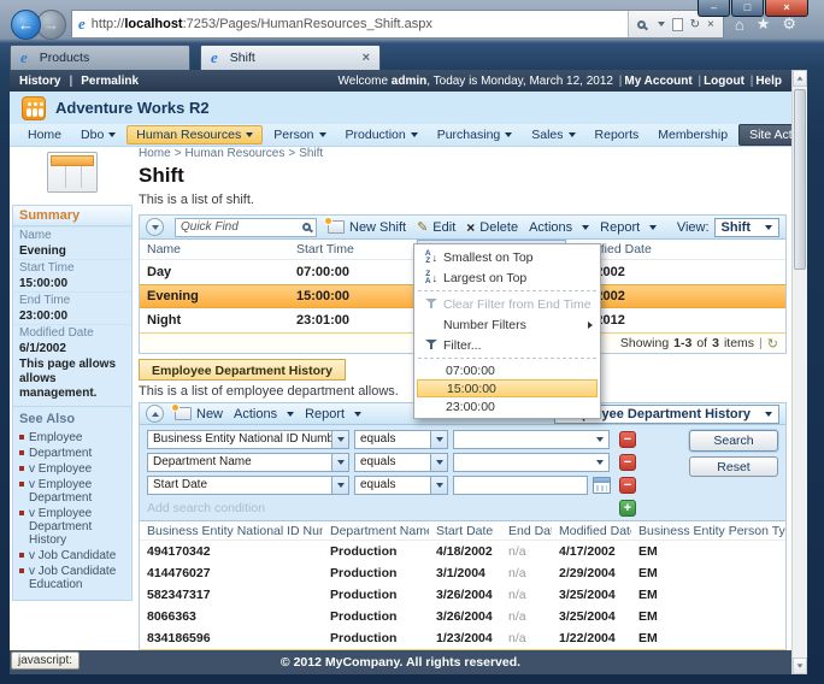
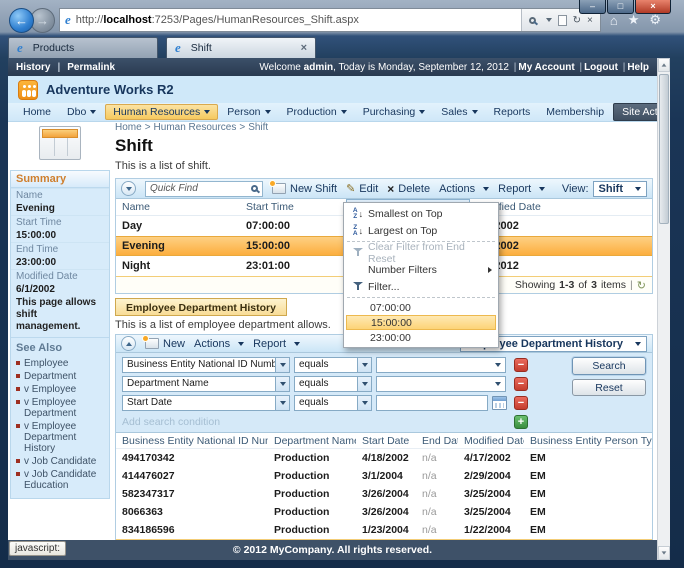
  –
  □
  ×
  ←
  →
  e
  http://localhost:7253/Pages/HumanResources_Shift.aspx
  ↻
  ×
  ⌂
  ★
  ⚙
  e
  Products
  e
  Shift
  ×
  History
  |
  Permalink
- Welcome admin, Today is Monday, March 12, 2012 | My Account | Logout | Help
+ Welcome admin, Today is Monday, September 12, 2012 | My Account | Logout | Help
  Adventure Works R2
  Home
  Dbo
  Human Resources
  Person
  Production
  Purchasing
  Sales
  Reports
  Membership
  Summary
  Name
  Evening
  Start Time
  15:00:00
  End Time
  23:00:00
  Modified Date
  6/1/2002
- This page allows allows management.
+ This page allows shift management.
  See Also
  Employee
  Department
  v Employee
  v Employee Department
  v Employee Department History
  v Job Candidate
  v Job Candidate Education
  Home > Human Resources > Shift
  Shift
  This is a list of shift.
  Quick Find
  New Shift
  ✎
  Edit
  ×
  Delete
  Actions
  Report
  View:
  Shift
  Name
  Start Time
  Day
  07:00:00
  Evening
  15:00:00
  Night
  23:01:00
  Showing
  1-3
  of
  3
  items
  |
  ↻
  Employee Department History
  This is a list of employee department allows.
  New
  Actions
  Report
  yee Department History
  Business Entity National ID Num
  equals
  −
  Department Name
  equals
  −
  Start Date
  equals
  −
  Add search condition
  +
  Search
  Reset
  Business Entity National ID Nu
  Department Nam
  Start Date
  End Da
  Modified Dat
  Business Entity Person Ty
  494170342
  Production
  4/18/2002
  n/a
  4/17/2002
  EM
  414476027
  Production
  3/1/2004
  n/a
  2/29/2004
  EM
  582347317
  Production
  3/26/2004
  n/a
  3/25/2004
  EM
  8066363
  Production
  3/26/2004
  n/a
  3/25/2004
  EM
  834186596
  Production
  1/23/2004
  n/a
  1/22/2004
  EM
  © 2012 MyCompany. All rights reserved.
  ↓
  Smallest on Top
  ↓
  Largest on Top
- Clear Filter from End Time
+ Clear Filter from End Reset
  Number Filters
  Filter...
  07:00:00
  15:00:00
  23:00:00
  javascript:
